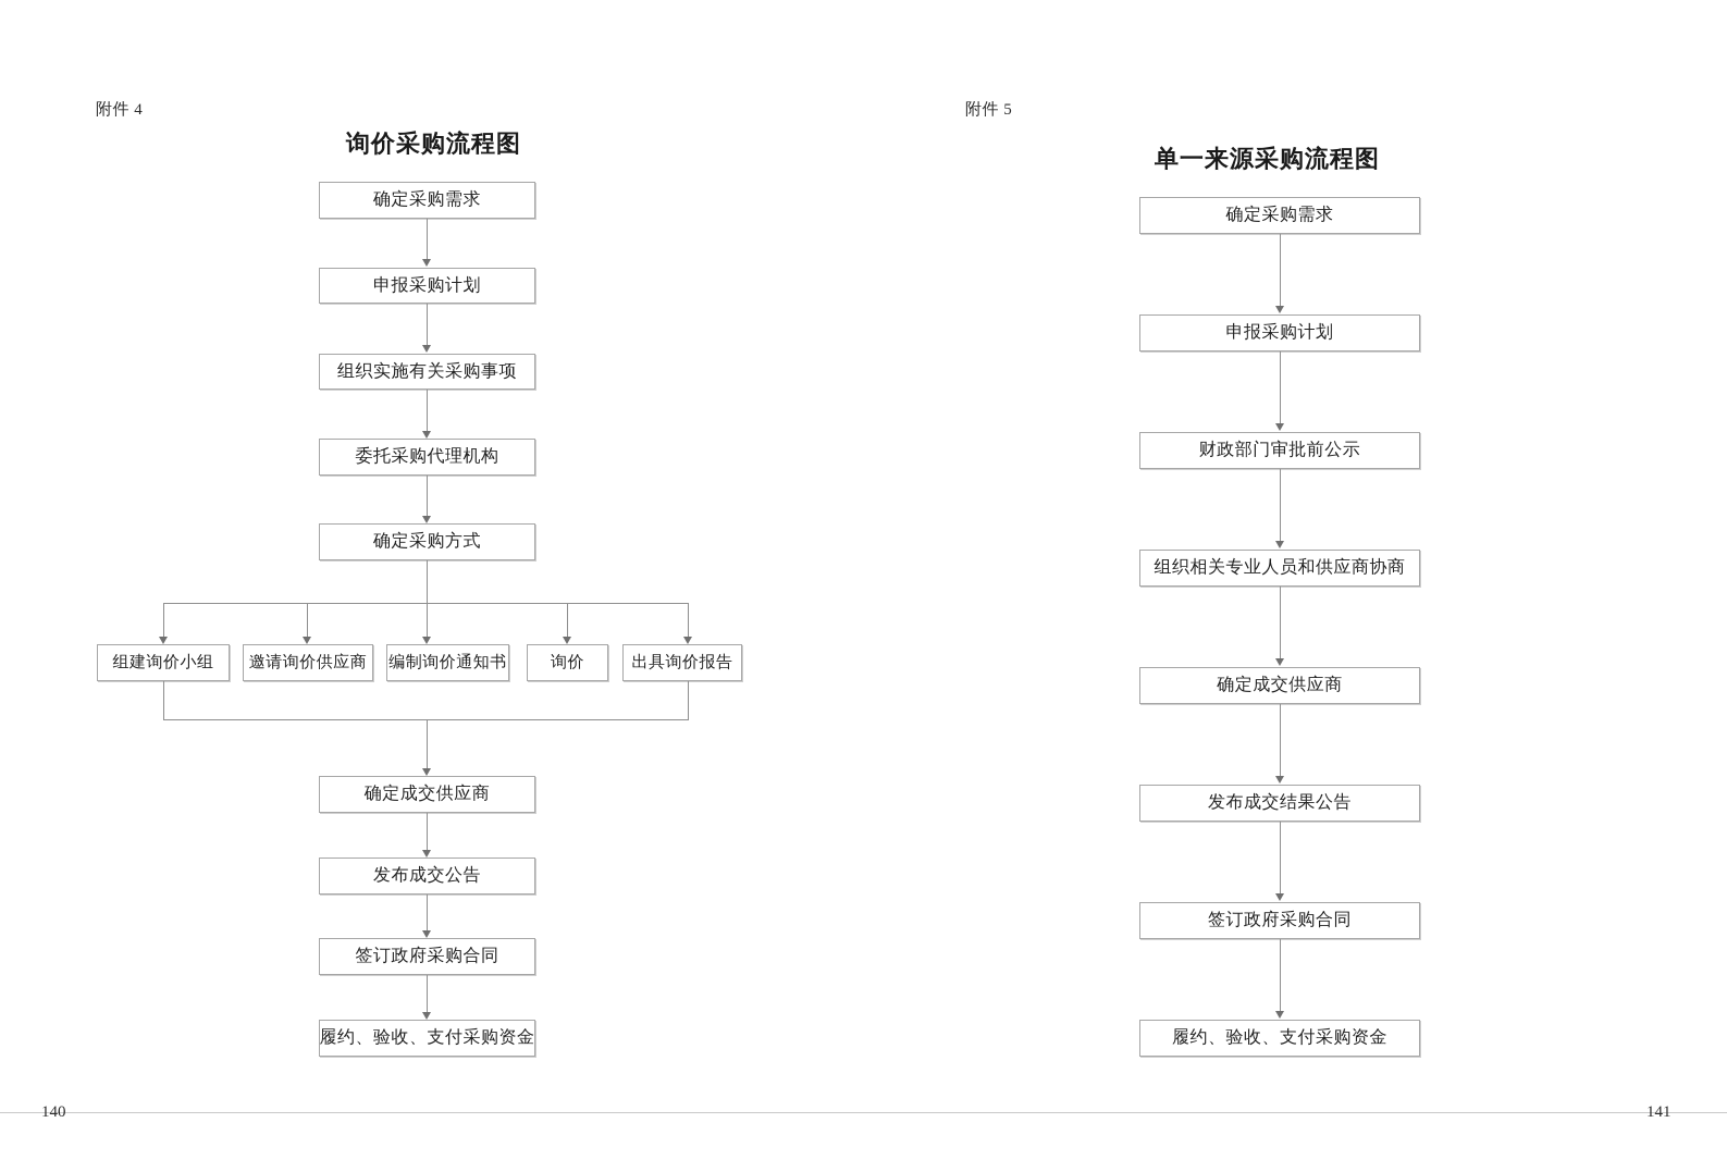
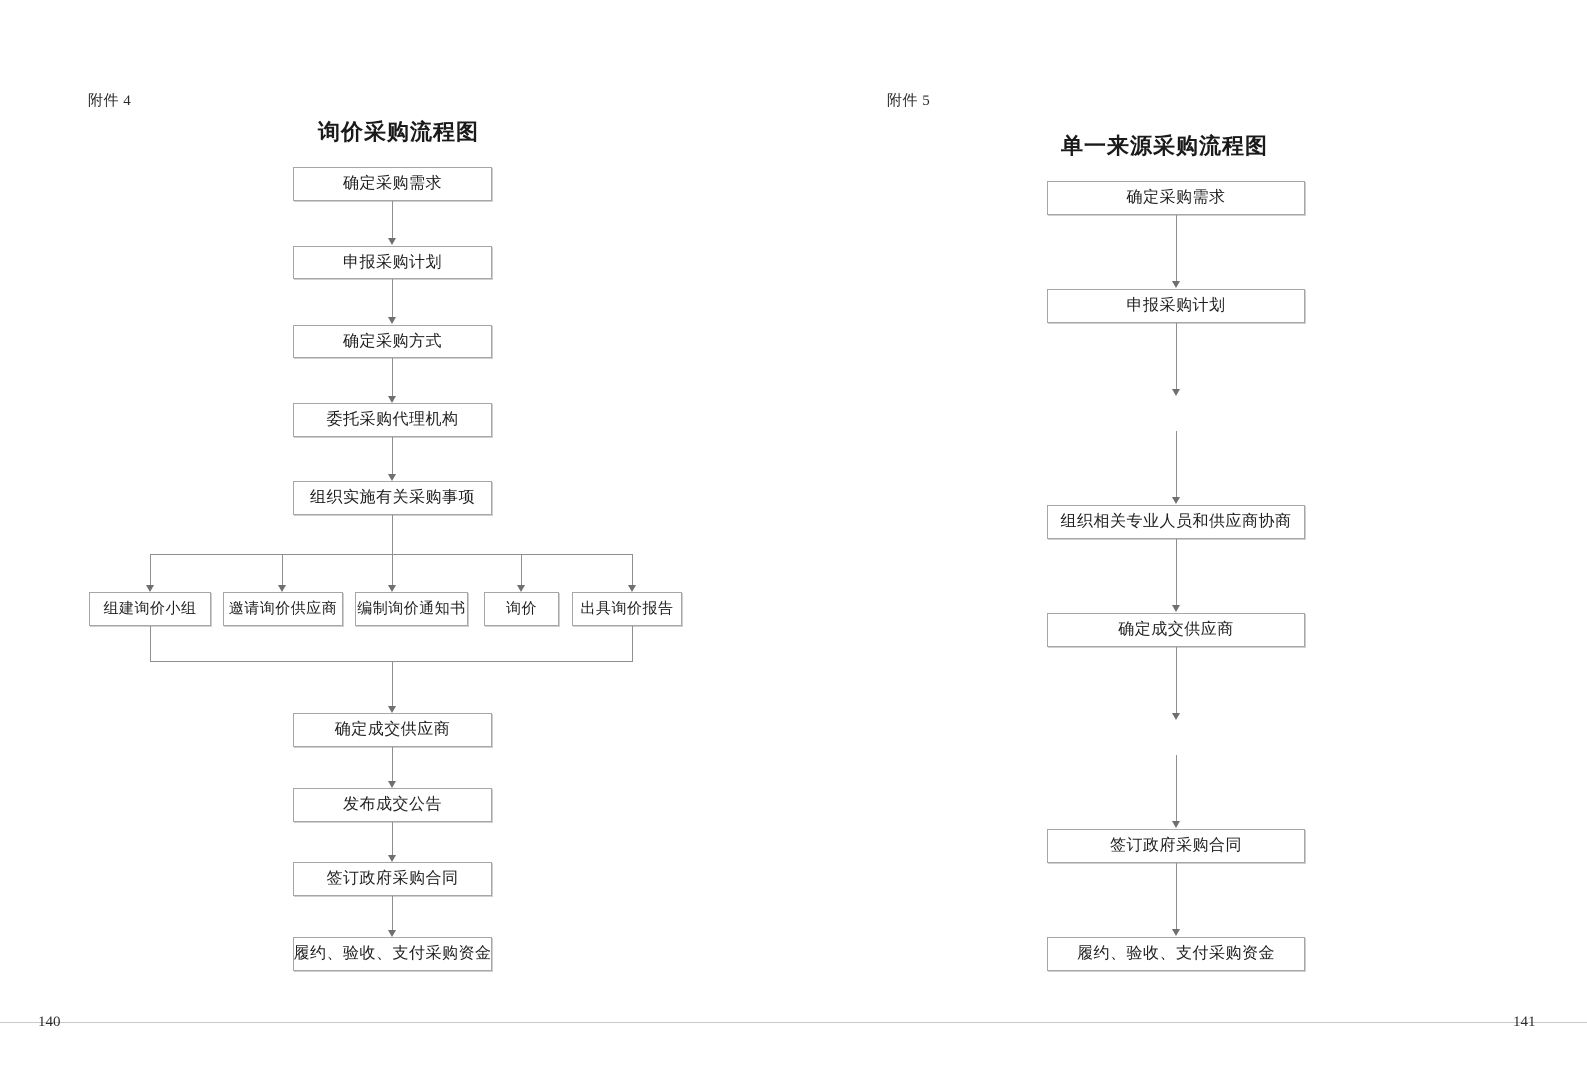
  附件 4
  询价采购流程图
  确定采购需求
  申报采购计划
- 组织实施有关采购事项
+ 确定采购方式
  委托采购代理机构
- 确定采购方式
+ 组织实施有关采购事项
  组建询价小组
  邀请询价供应商
  编制询价通知书
  询价
  出具询价报告
  确定成交供应商
  发布成交公告
  签订政府采购合同
  履约、验收、支付采购资金
  附件 5
  单一来源采购流程图
  确定采购需求
  申报采购计划
- 财政部门审批前公示
  组织相关专业人员和供应商协商
  确定成交供应商
- 发布成交结果公告
  签订政府采购合同
  履约、验收、支付采购资金
  140
  141
